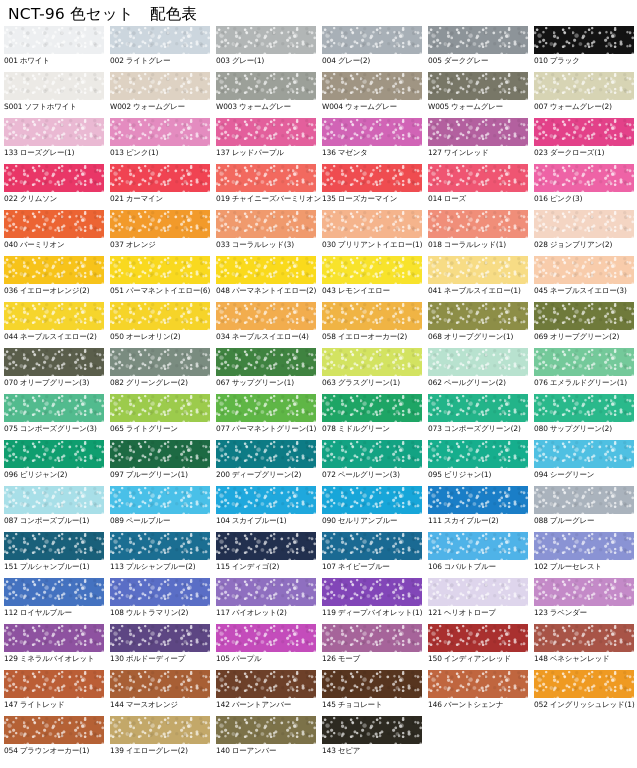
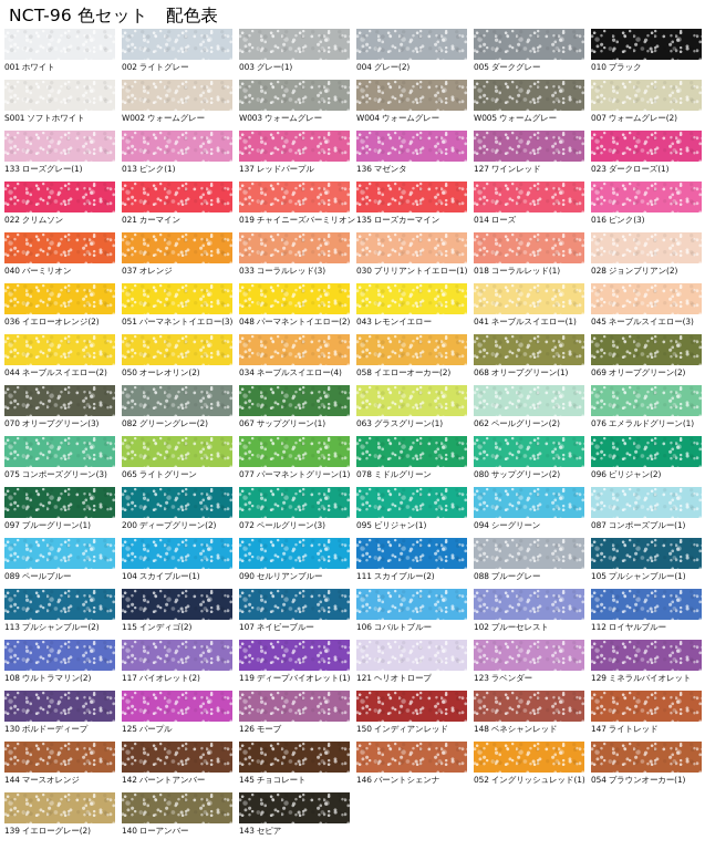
  NCT-96 色セット
  配色表
  001 ホワイト
  002 ライトグレー
  003 グレー(1)
  004 グレー(2)
  005 ダークグレー
  010 ブラック
  S001 ソフトホワイト
  W002 ウォームグレー
  W003 ウォームグレー
  W004 ウォームグレー
  W005 ウォームグレー
  007 ウォームグレー(2)
  133 ローズグレー(1)
  013 ピンク(1)
  137 レッドパープル
  136 マゼンタ
  127 ワインレッド
  023 ダークローズ(1)
  022 クリムソン
  021 カーマイン
  019 チャイニーズバーミリオン
  135 ローズカーマイン
  014 ローズ
  016 ピンク(3)
  040 バーミリオン
  037 オレンジ
  033 コーラルレッド(3)
  030 ブリリアントイエロー(1)
  018 コーラルレッド(1)
  028 ジョンブリアン(2)
  036 イエローオレンジ(2)
- 051 パーマネントイエロー(6)
+ 051 パーマネントイエロー(3)
  048 パーマネントイエロー(2)
  043 レモンイエロー
  041 ネーブルスイエロー(1)
  045 ネーブルスイエロー(3)
  044 ネーブルスイエロー(2)
  050 オーレオリン(2)
  034 ネーブルスイエロー(4)
  058 イエローオーカー(2)
  068 オリーブグリーン(1)
  069 オリーブグリーン(2)
  070 オリーブグリーン(3)
  082 グリーングレー(2)
  067 サップグリーン(1)
  063 グラスグリーン(1)
  062 ペールグリーン(2)
  076 エメラルドグリーン(1)
  075 コンポーズグリーン(3)
  065 ライトグリーン
  077 パーマネントグリーン(1)
  078 ミドルグリーン
- 073 コンポーズグリーン(2)
  080 サップグリーン(2)
  096 ビリジャン(2)
  097 ブルーグリーン(1)
  200 ディープグリーン(2)
  072 ペールグリーン(3)
  095 ビリジャン(1)
  094 シーグリーン
  087 コンポーズブルー(1)
  089 ペールブルー
  104 スカイブルー(1)
  090 セルリアンブルー
  111 スカイブルー(2)
  088 ブルーグレー
- 151 プルシャンブルー(1)
+ 105 プルシャンブルー(1)
  113 プルシャンブルー(2)
  115 インディゴ(2)
  107 ネイビーブルー
  106 コバルトブルー
  102 ブルーセレスト
  112 ロイヤルブルー
  108 ウルトラマリン(2)
  117 バイオレット(2)
  119 ディープバイオレット(1)
  121 ヘリオトロープ
  123 ラベンダー
  129 ミネラルバイオレット
  130 ボルドーディープ
- 105 パープル
+ 125 パープル
  126 モーブ
  150 インディアンレッド
  148 ベネシャンレッド
  147 ライトレッド
  144 マースオレンジ
  142 バーントアンバー
  145 チョコレート
  146 バーントシェンナ
  052 イングリッシュレッド(1)
  054 ブラウンオーカー(1)
  139 イエローグレー(2)
  140 ローアンバー
  143 セピア
